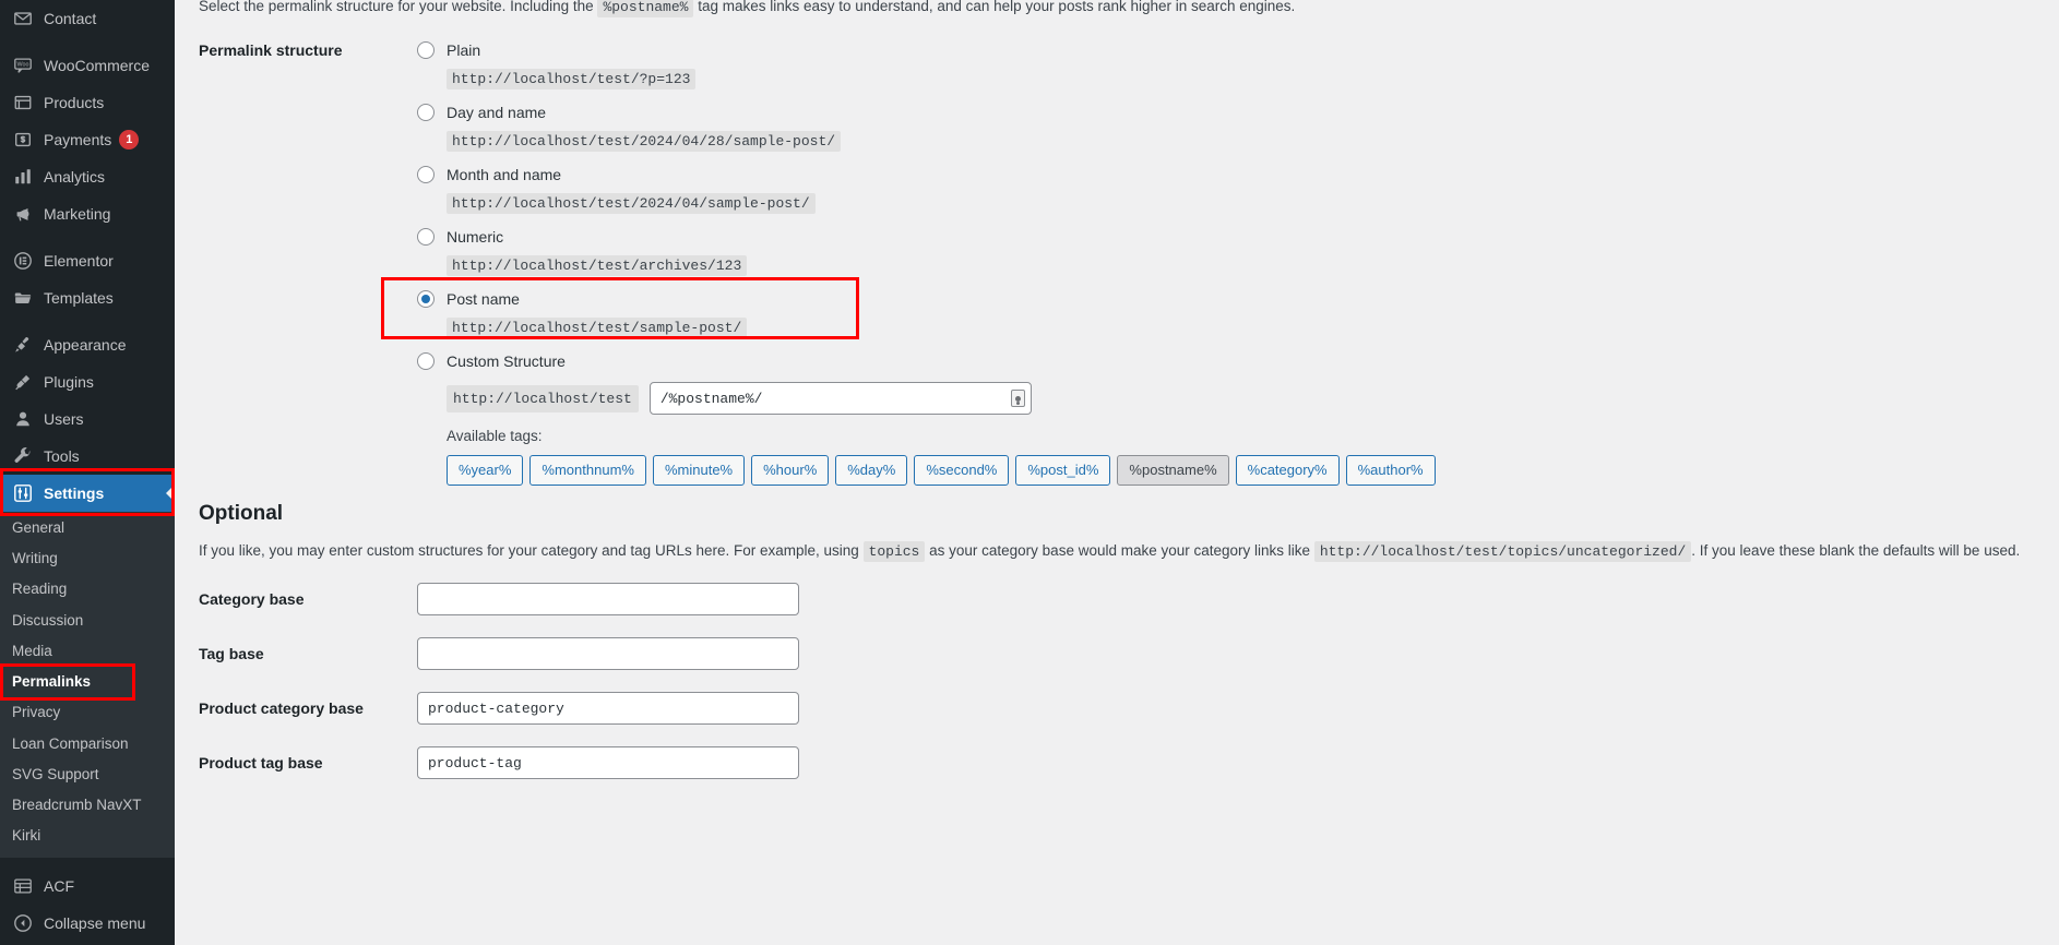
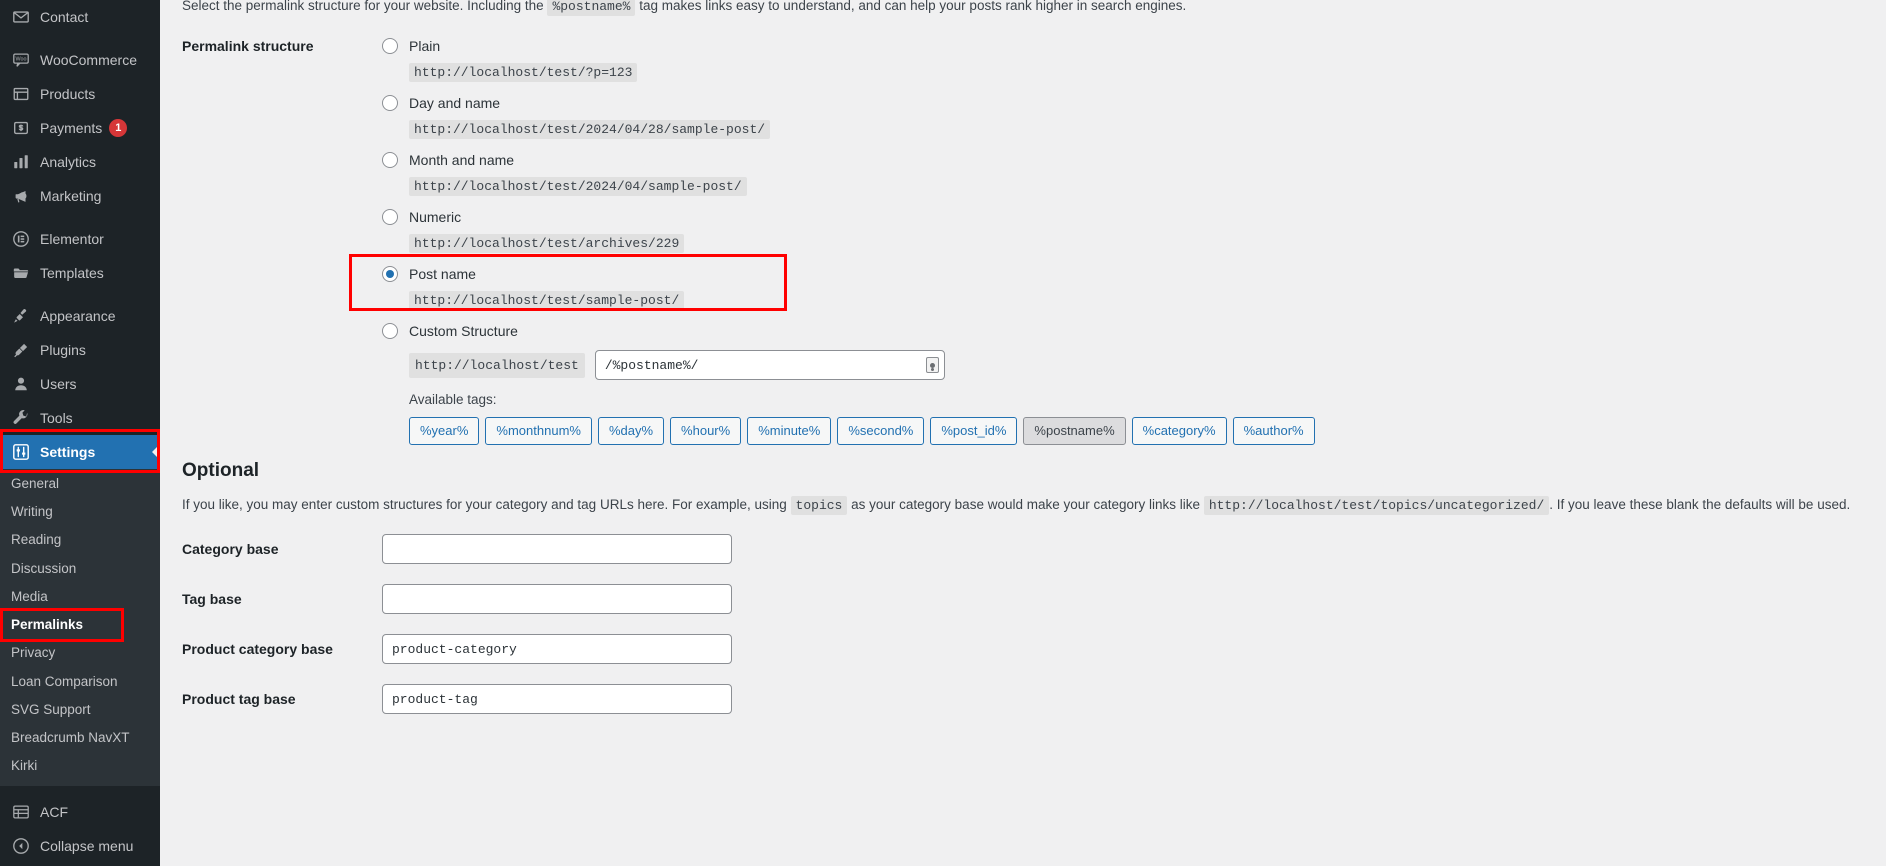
  Contact
  WooCommerce
  Products
  Payments
  1
  Analytics
  Marketing
  Elementor
  Templates
  Appearance
  Plugins
  Users
  Tools
  Settings
  General
  Writing
  Reading
  Discussion
  Media
  Permalinks
  Privacy
  Loan Comparison
  SVG Support
  Breadcrumb NavXT
  Kirki
  ACF
  Collapse menu
  Select the permalink structure for your website. Including the %postname% tag makes links easy to understand, and can help your posts rank higher in search engines.
  Permalink structure
  Plain
  http://localhost/test/?p=123
  Day and name
  http://localhost/test/2024/04/28/sample-post/
  Month and name
  http://localhost/test/2024/04/sample-post/
  Numeric
- http://localhost/test/archives/123
+ http://localhost/test/archives/229
  Post name
  http://localhost/test/sample-post/
  Custom Structure
  http://localhost/test
  /%postname%/
  Available tags:
  %year%
  %monthnum%
- %minute%
+ %day%
  %hour%
- %day%
+ %minute%
  %second%
  %post_id%
  %postname%
  %category%
  %author%
  Optional
  If you like, you may enter custom structures for your category and tag URLs here. For example, using topics as your category base would make your category links like http://localhost/test/topics/uncategorized/ . If you leave these blank the defaults will be used.
  Category base
  Tag base
  Product category base
  product-category
  Product tag base
  product-tag
